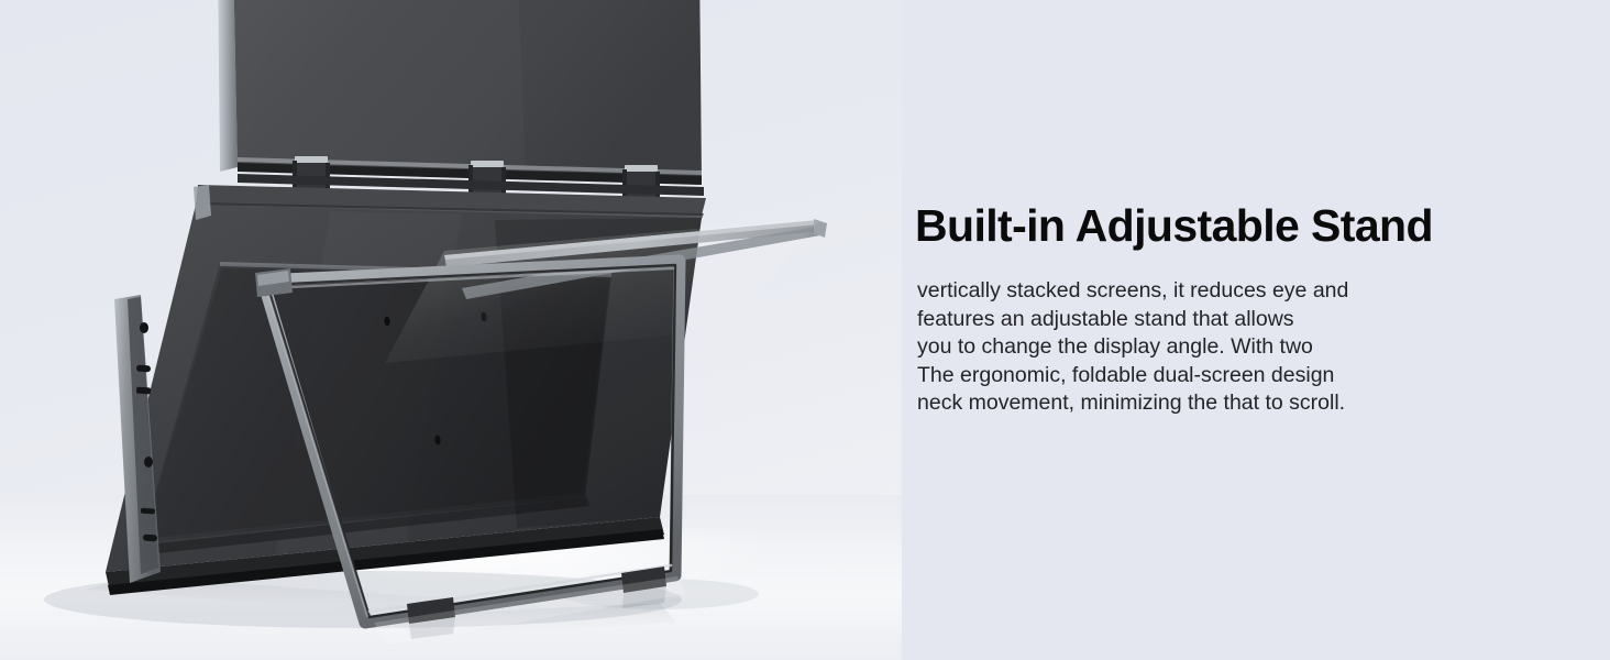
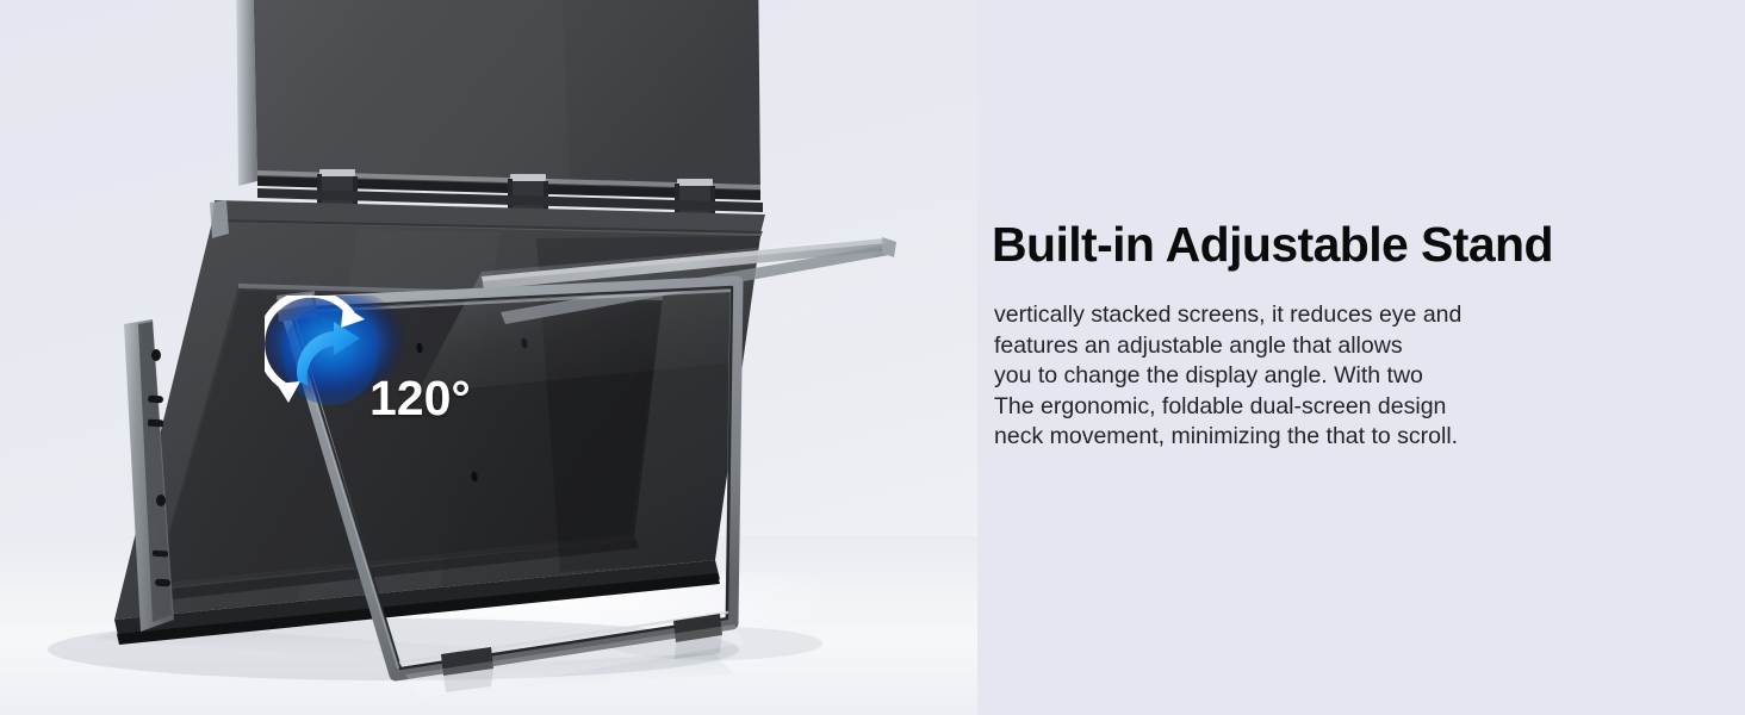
+ 120°
  Built-in Adjustable Stand
  vertically stacked screens, it reduces eye and
- features an adjustable stand that allows
+ features an adjustable angle that allows
  you to change the display angle. With two
  The ergonomic, foldable dual-screen design
  neck movement, minimizing the that to scroll.
